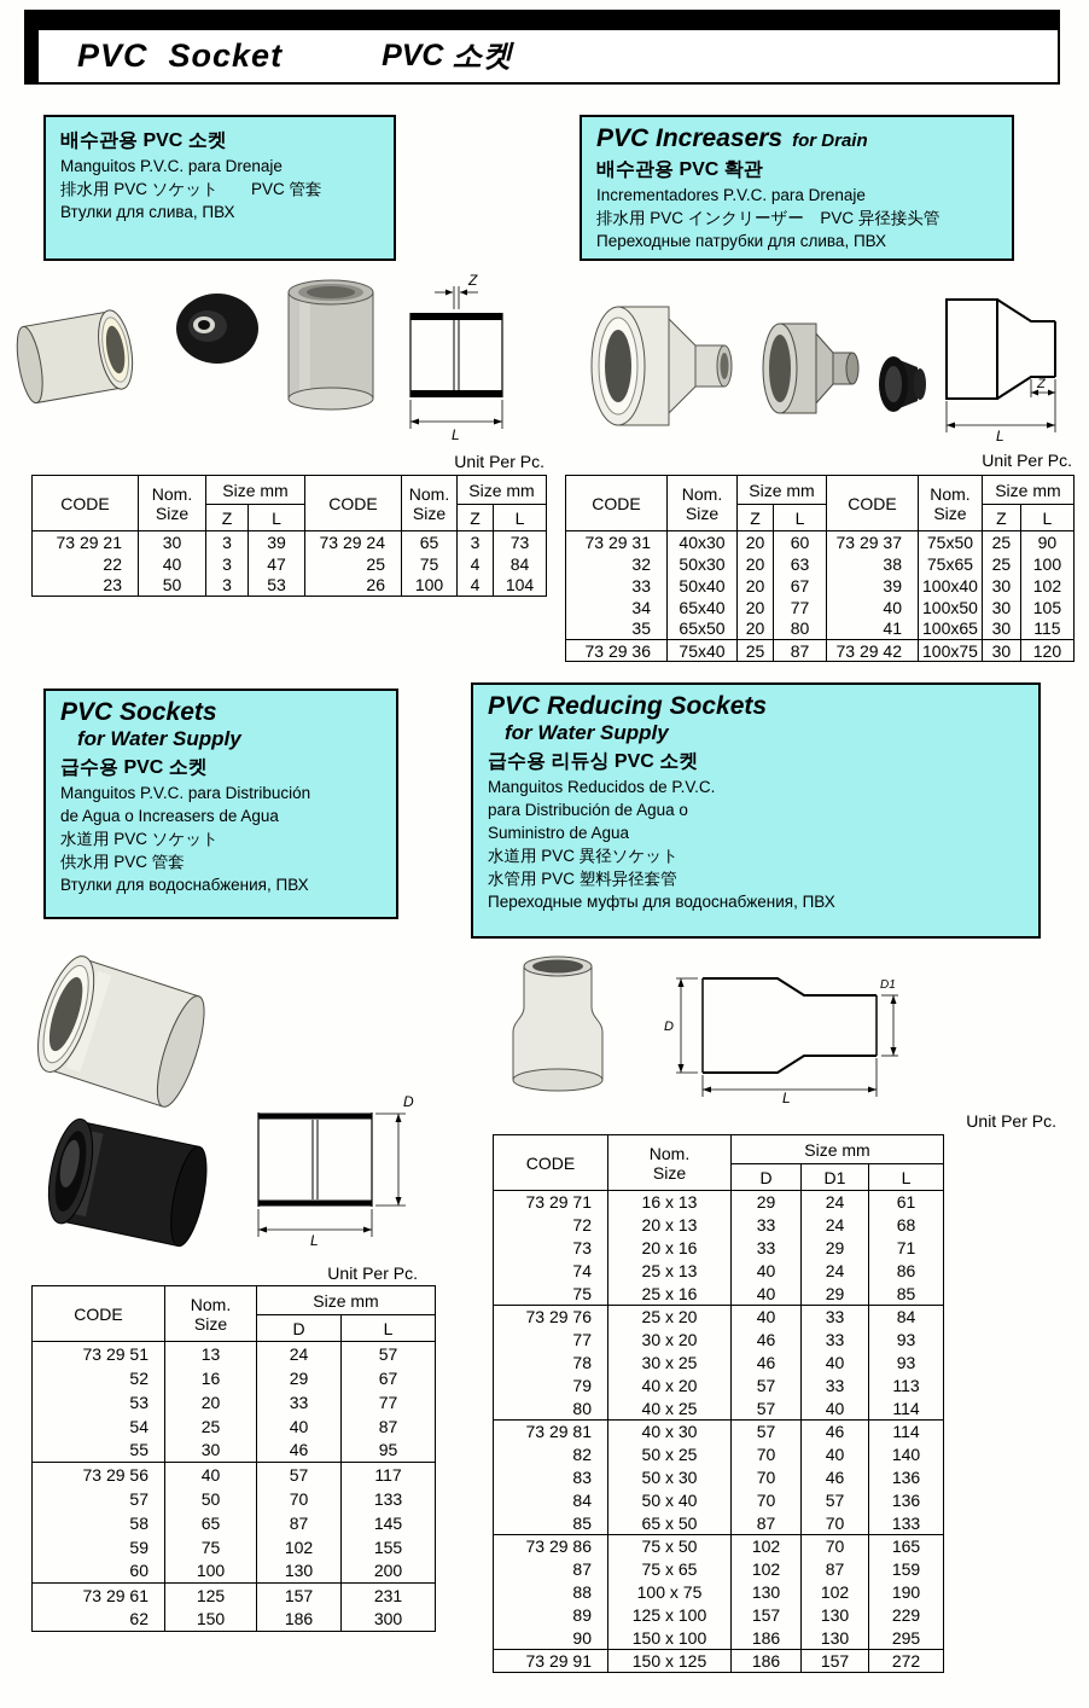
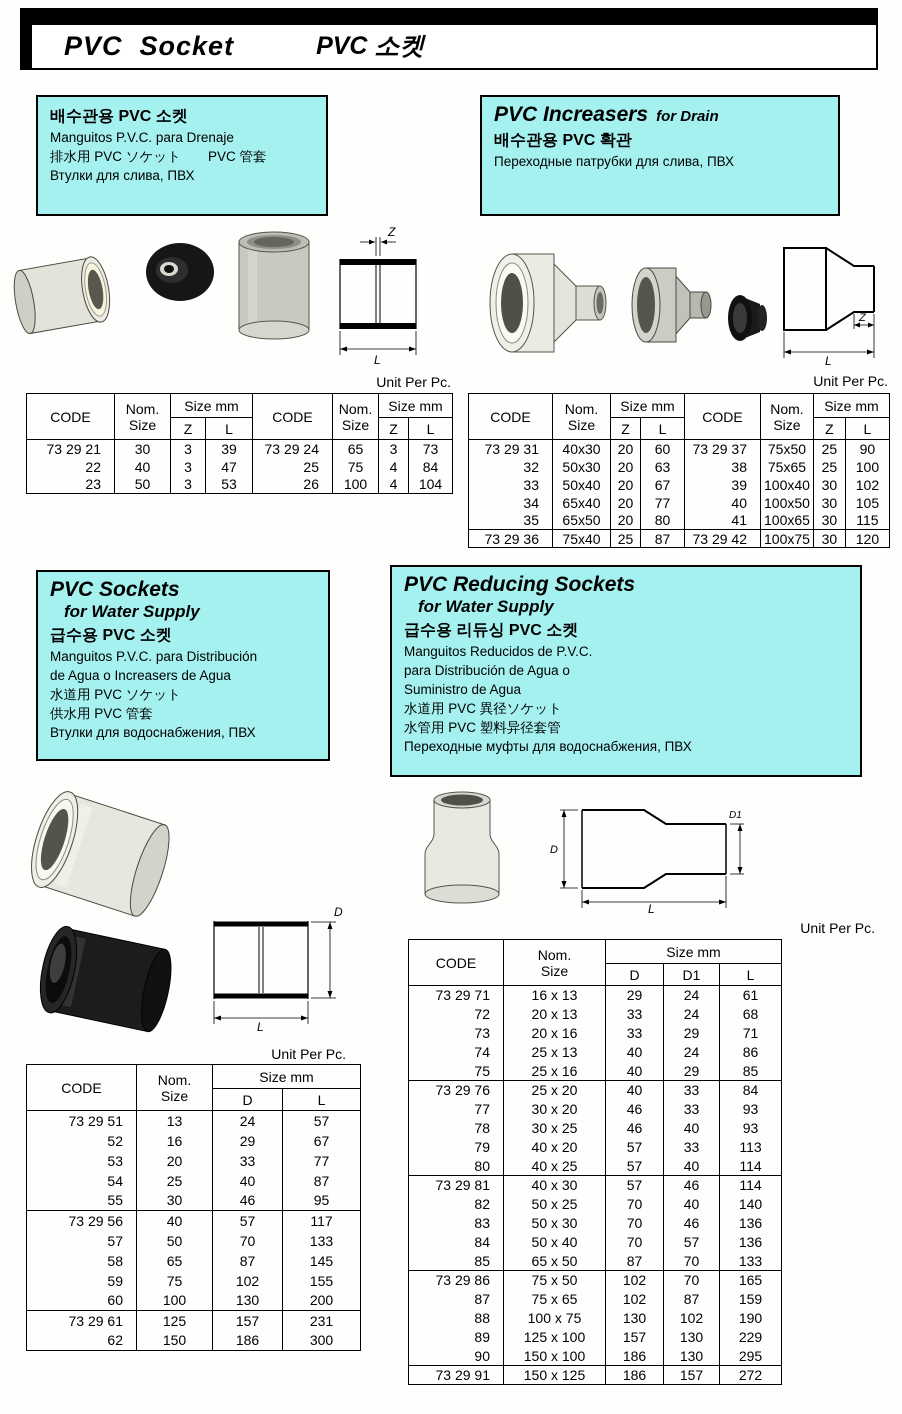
  PVC Socket
  PVC 소켓
  배수관용 PVC 소켓
  Manguitos P.V.C. para Drenaje
  排水用 PVC ソケット PVC 管套
  Втулки для слива, ПВХ
  Z
  L
  Unit Per Pc.
  CODE	Nom.Size	Size mm
  Z	L
  73 29 21	30	3	39
  22	40	3	47
  23	50	3	53
  CODE	Nom.Size	Size mm
  Z	L
  73 29 24	65	3	73
  25	75	4	84
  26	100	4	104
  PVC Increasers for Drain
  배수관용 PVC 확관
- Incrementadores P.V.C. para Drenaje
- 排水用 PVC インクリーザー PVC 异径接头管
  Переходные патрубки для слива, ПВХ
  Z
  L
  Unit Per Pc.
  CODE	Nom.Size	Size mm
  Z	L
  73 29 31	40x30	20	60
  32	50x30	20	63
  33	50x40	20	67
  34	65x40	20	77
  35	65x50	20	80
  73 29 36	75x40	25	87
  CODE	Nom.Size	Size mm
  Z	L
  73 29 37	75x50	25	90
  38	75x65	25	100
  39	100x40	30	102
  40	100x50	30	105
  41	100x65	30	115
  73 29 42	100x75	30	120
  PVC Sockets
  for Water Supply
  급수용 PVC 소켓
  Manguitos P.V.C. para Distribución
  de Agua o Increasers de Agua
  水道用 PVC ソケット
  供水用 PVC 管套
  Втулки для водоснабжения, ПВХ
  D
  L
  Unit Per Pc.
  CODE	Nom.Size	Size mm
  D	L
  73 29 51	13	24	57
  52	16	29	67
  53	20	33	77
  54	25	40	87
  55	30	46	95
  73 29 56	40	57	117
  57	50	70	133
  58	65	87	145
  59	75	102	155
  60	100	130	200
  73 29 61	125	157	231
  62	150	186	300
  PVC Reducing Sockets
  for Water Supply
  급수용 리듀싱 PVC 소켓
  Manguitos Reducidos de P.V.C.
  para Distribución de Agua o
  Suministro de Agua
  水道用 PVC 異径ソケット
  水管用 PVC 塑料异径套管
  Переходные муфты для водоснабжения, ПВХ
  D
  D1
  L
  Unit Per Pc.
  CODE	Nom.Size	Size mm
  D	D1	L
  73 29 71	16 x 13	29	24	61
  72	20 x 13	33	24	68
  73	20 x 16	33	29	71
  74	25 x 13	40	24	86
  75	25 x 16	40	29	85
  73 29 76	25 x 20	40	33	84
  77	30 x 20	46	33	93
  78	30 x 25	46	40	93
  79	40 x 20	57	33	113
  80	40 x 25	57	40	114
  73 29 81	40 x 30	57	46	114
  82	50 x 25	70	40	140
  83	50 x 30	70	46	136
  84	50 x 40	70	57	136
  85	65 x 50	87	70	133
  73 29 86	75 x 50	102	70	165
  87	75 x 65	102	87	159
  88	100 x 75	130	102	190
  89	125 x 100	157	130	229
  90	150 x 100	186	130	295
  73 29 91	150 x 125	186	157	272
